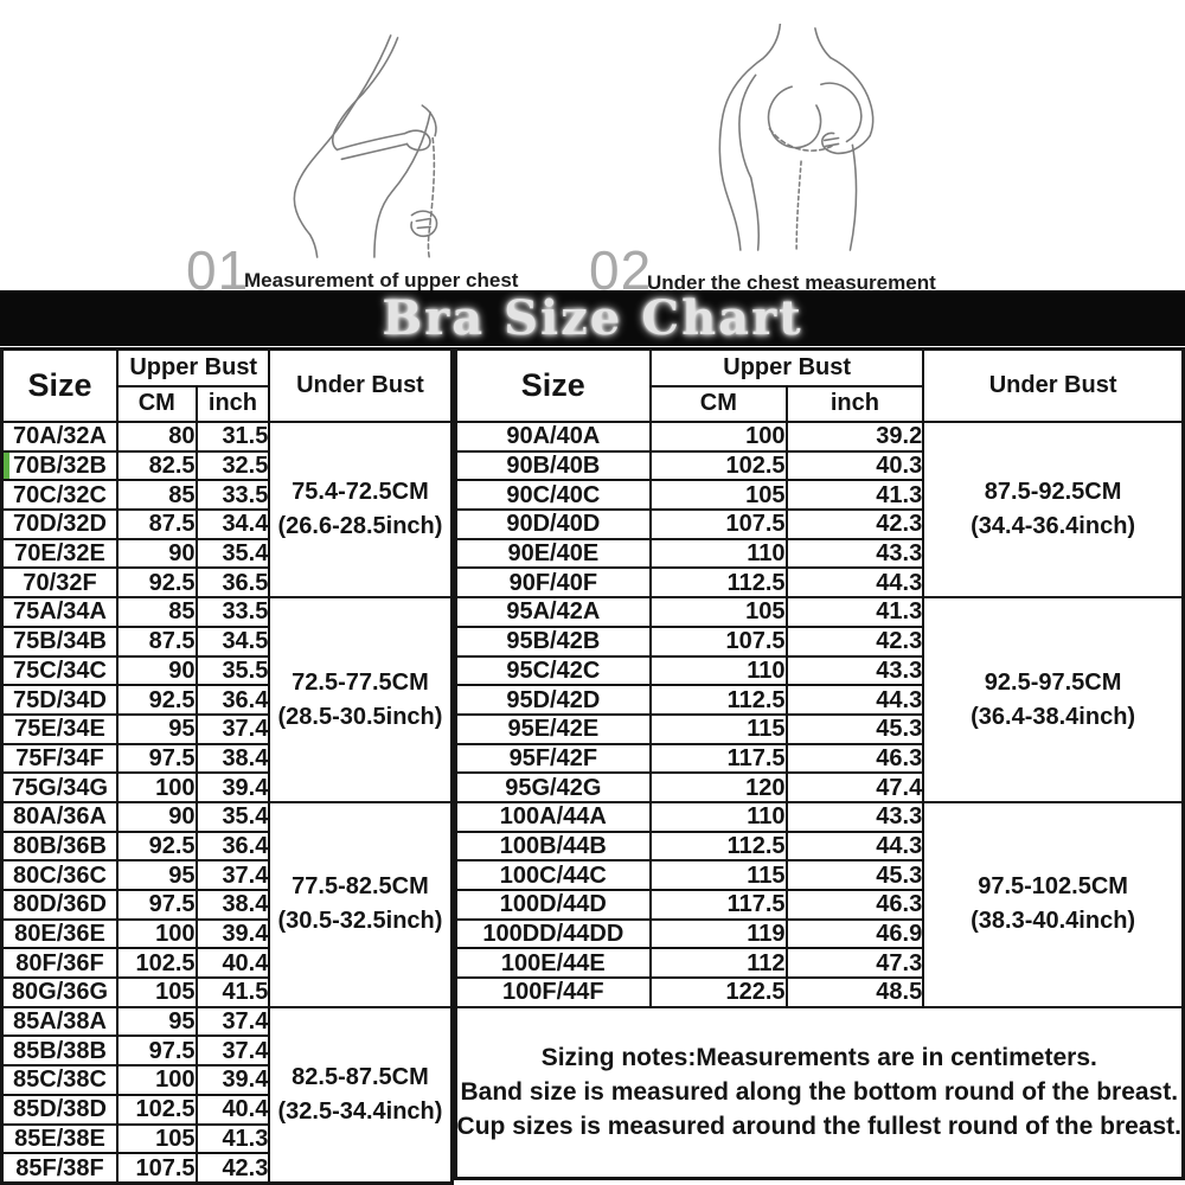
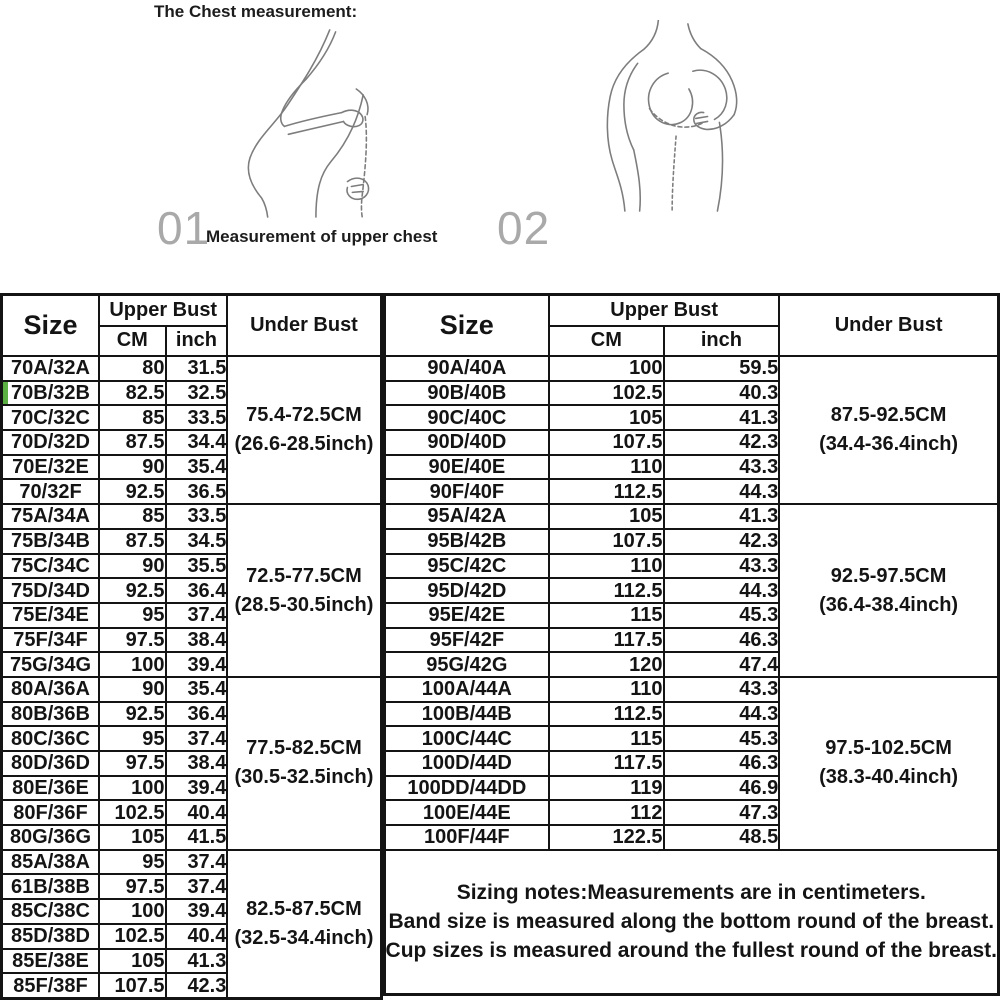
+ The Chest measurement:
  01
  Measurement of upper chest
  02
- Under the chest measurement
- Bra Size Chart
  Size	Upper Bust	Under Bust
  CM	inch
  70A/32A	80	31.5	75.4-72.5CM(26.6-28.5inch)
  70B/32B	82.5	32.5
  70C/32C	85	33.5
  70D/32D	87.5	34.4
  70E/32E	90	35.4
  70/32F	92.5	36.5
  75A/34A	85	33.5	72.5-77.5CM(28.5-30.5inch)
  75B/34B	87.5	34.5
  75C/34C	90	35.5
  75D/34D	92.5	36.4
  75E/34E	95	37.4
  75F/34F	97.5	38.4
  75G/34G	100	39.4
  80A/36A	90	35.4	77.5-82.5CM(30.5-32.5inch)
  80B/36B	92.5	36.4
  80C/36C	95	37.4
  80D/36D	97.5	38.4
  80E/36E	100	39.4
  80F/36F	102.5	40.4
  80G/36G	105	41.5
  85A/38A	95	37.4	82.5-87.5CM(32.5-34.4inch)
- 85B/38B	97.5	37.4
+ 61B/38B	97.5	37.4
  85C/38C	100	39.4
  85D/38D	102.5	40.4
  85E/38E	105	41.3
  85F/38F	107.5	42.3
  Size	Upper Bust	Under Bust
  CM	inch
- 90A/40A	100	39.2	87.5-92.5CM(34.4-36.4inch)
+ 90A/40A	100	59.5	87.5-92.5CM(34.4-36.4inch)
  90B/40B	102.5	40.3
  90C/40C	105	41.3
  90D/40D	107.5	42.3
  90E/40E	110	43.3
  90F/40F	112.5	44.3
  95A/42A	105	41.3	92.5-97.5CM(36.4-38.4inch)
  95B/42B	107.5	42.3
  95C/42C	110	43.3
  95D/42D	112.5	44.3
  95E/42E	115	45.3
  95F/42F	117.5	46.3
  95G/42G	120	47.4
  100A/44A	110	43.3	97.5-102.5CM(38.3-40.4inch)
  100B/44B	112.5	44.3
  100C/44C	115	45.3
  100D/44D	117.5	46.3
  100DD/44DD	119	46.9
  100E/44E	112	47.3
  100F/44F	122.5	48.5
  Sizing notes:Measurements are in centimeters.Band size is measured along the bottom round of the breast.Cup sizes is measured around the fullest round of the breast.
